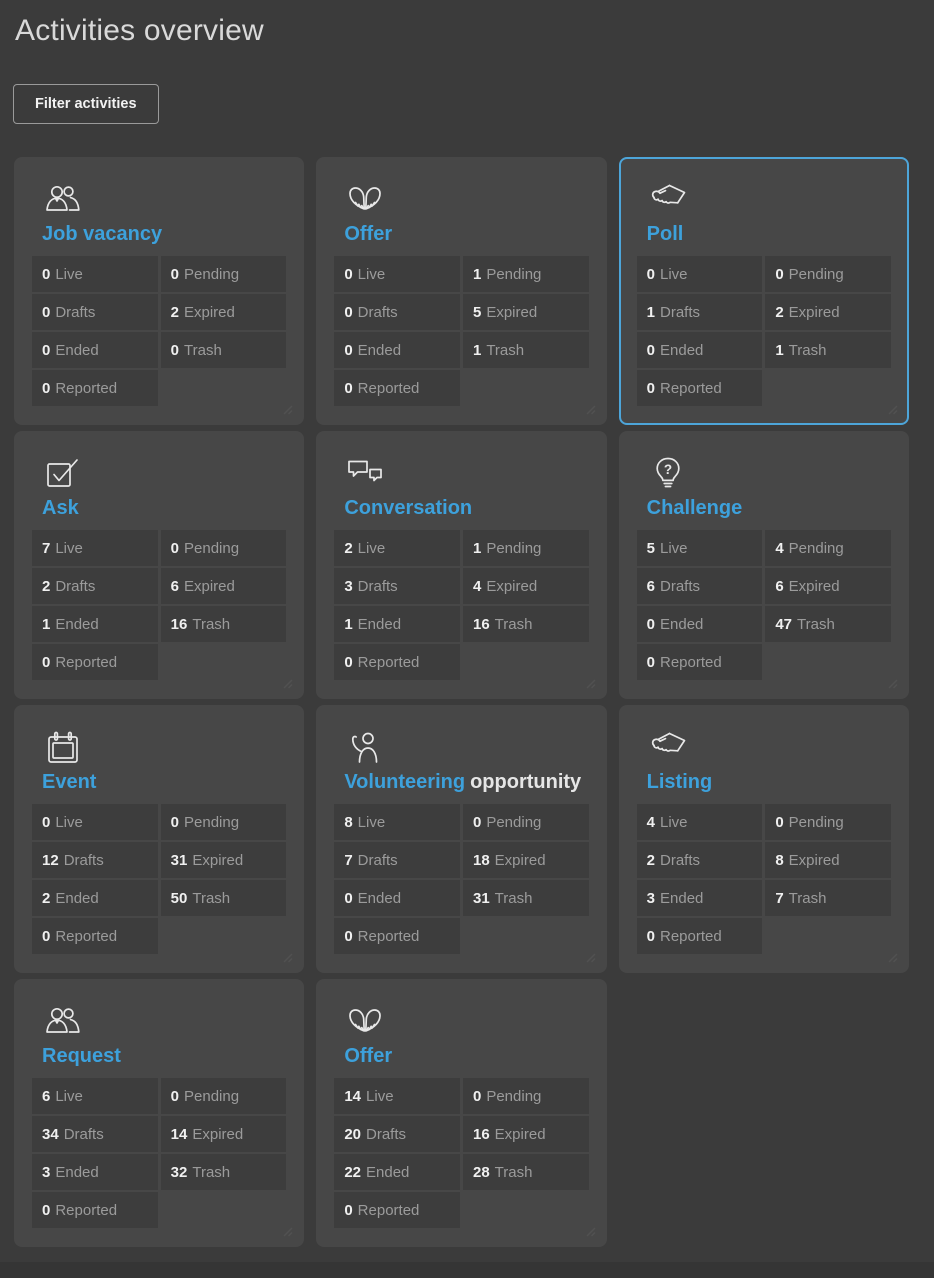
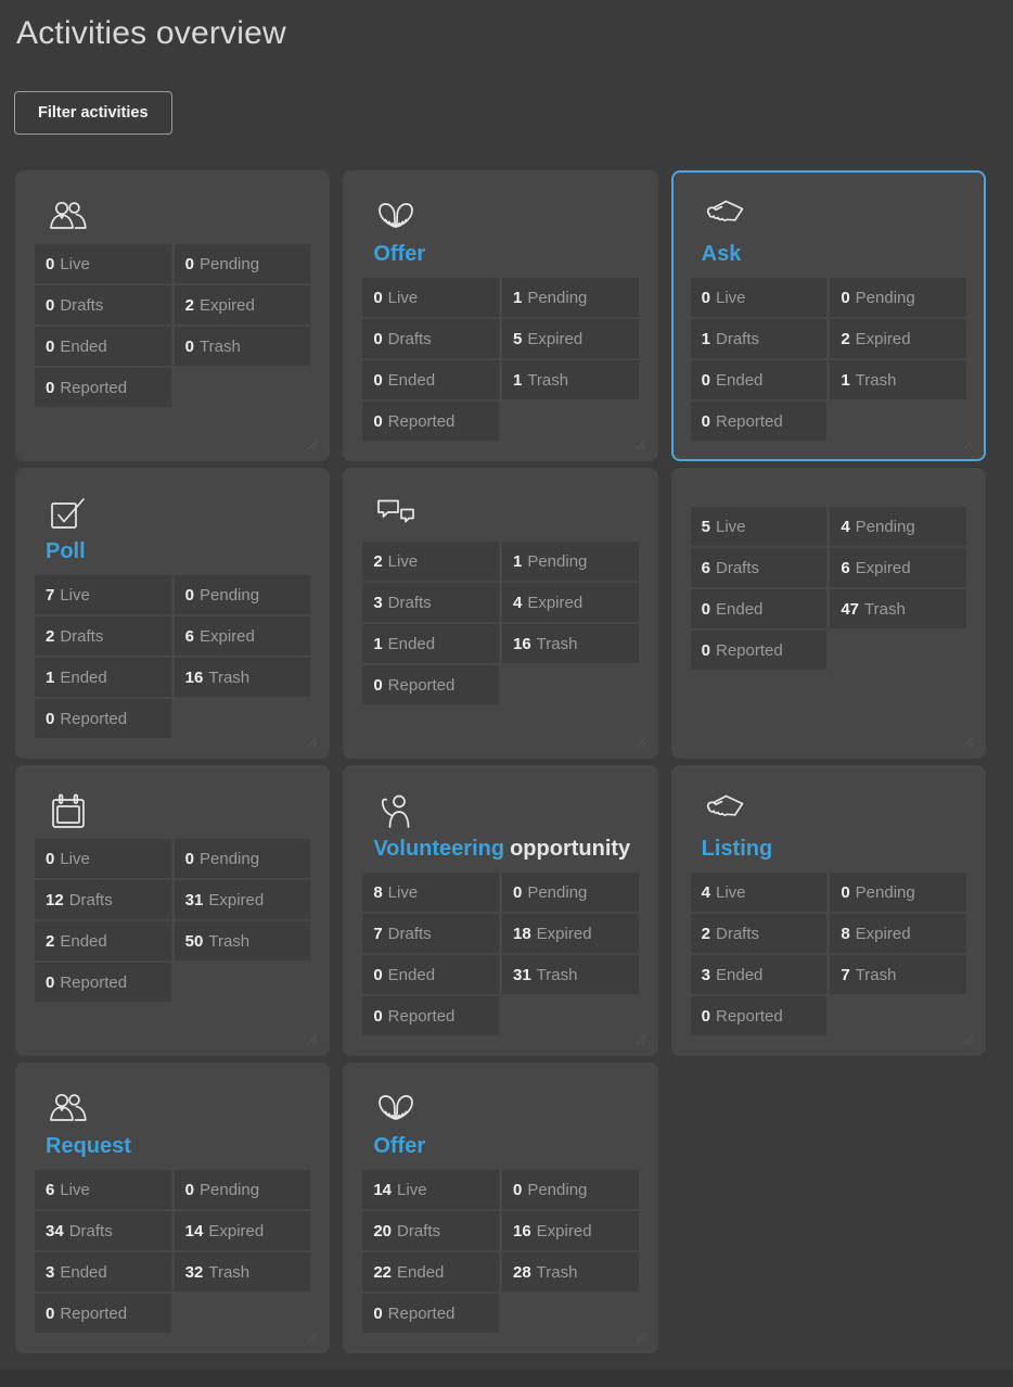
  Activities overview
  Filter activities
- Job vacancy
  0
  Live
  0
  Pending
  0
  Drafts
  2
  Expired
  0
  Ended
  0
  Trash
  0
  Reported
  Offer
  0
  Live
  1
  Pending
  0
  Drafts
  5
  Expired
  0
  Ended
  1
  Trash
  0
  Reported
- Poll
+ Ask
  0
  Live
  0
  Pending
  1
  Drafts
  2
  Expired
  0
  Ended
  1
  Trash
  0
  Reported
- Ask
+ Poll
  7
  Live
  0
  Pending
  2
  Drafts
  6
  Expired
  1
  Ended
  16
  Trash
  0
  Reported
- Conversation
  2
  Live
  1
  Pending
  3
  Drafts
  4
  Expired
  1
  Ended
  16
  Trash
  0
  Reported
- ?
- Challenge
  5
  Live
  4
  Pending
  6
  Drafts
  6
  Expired
  0
  Ended
  47
  Trash
  0
  Reported
- Event
  0
  Live
  0
  Pending
  12
  Drafts
  31
  Expired
  2
  Ended
  50
  Trash
  0
  Reported
  Volunteering opportunity
  8
  Live
  0
  Pending
  7
  Drafts
  18
  Expired
  0
  Ended
  31
  Trash
  0
  Reported
  Listing
  4
  Live
  0
  Pending
  2
  Drafts
  8
  Expired
  3
  Ended
  7
  Trash
  0
  Reported
  Request
  6
  Live
  0
  Pending
  34
  Drafts
  14
  Expired
  3
  Ended
  32
  Trash
  0
  Reported
  Offer
  14
  Live
  0
  Pending
  20
  Drafts
  16
  Expired
  22
  Ended
  28
  Trash
  0
  Reported
